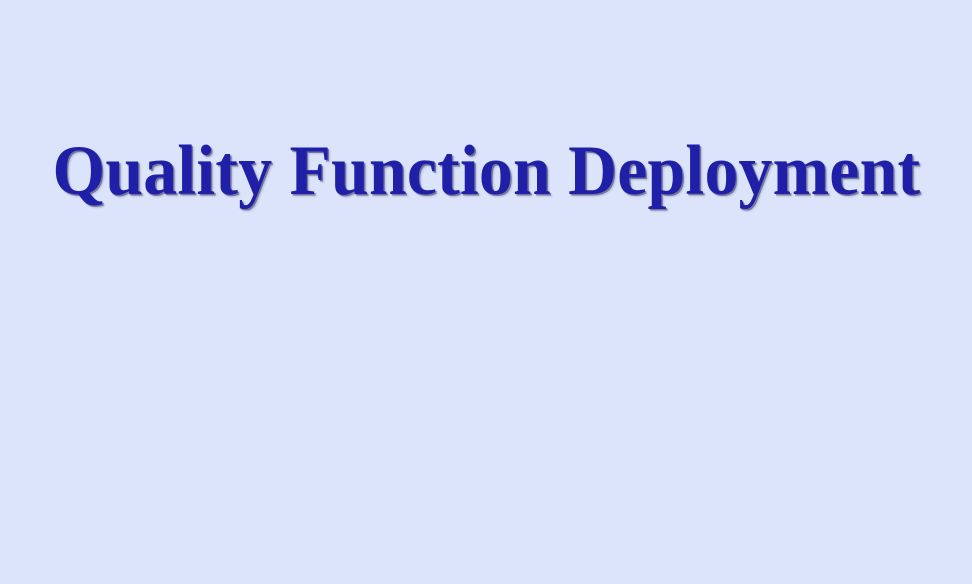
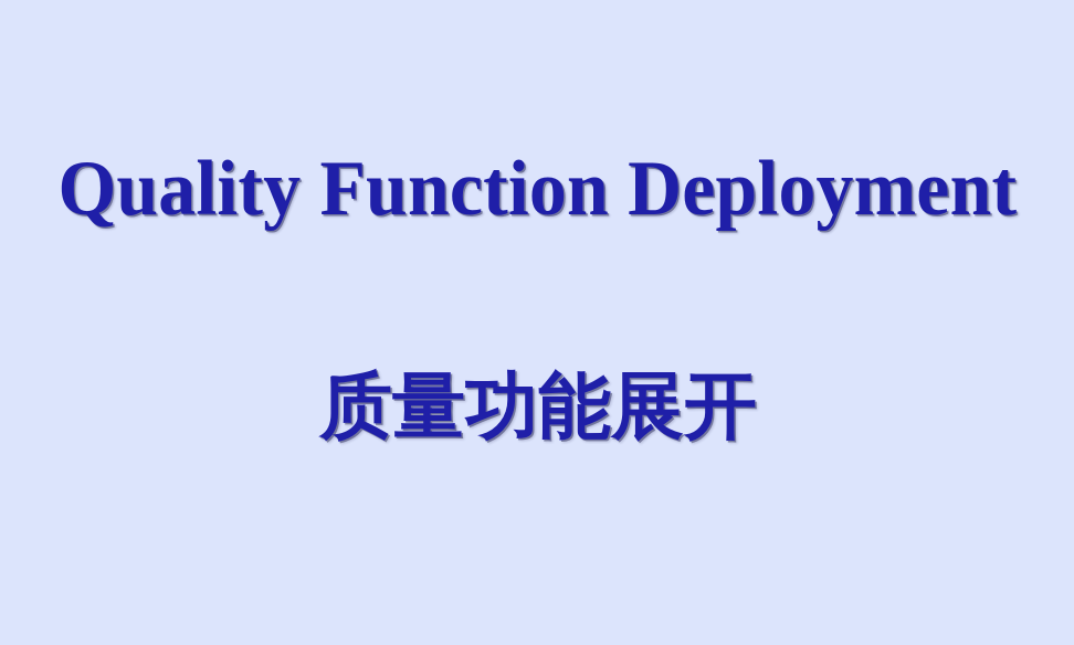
  Quality Function Deployment
+ 质量功能展开
